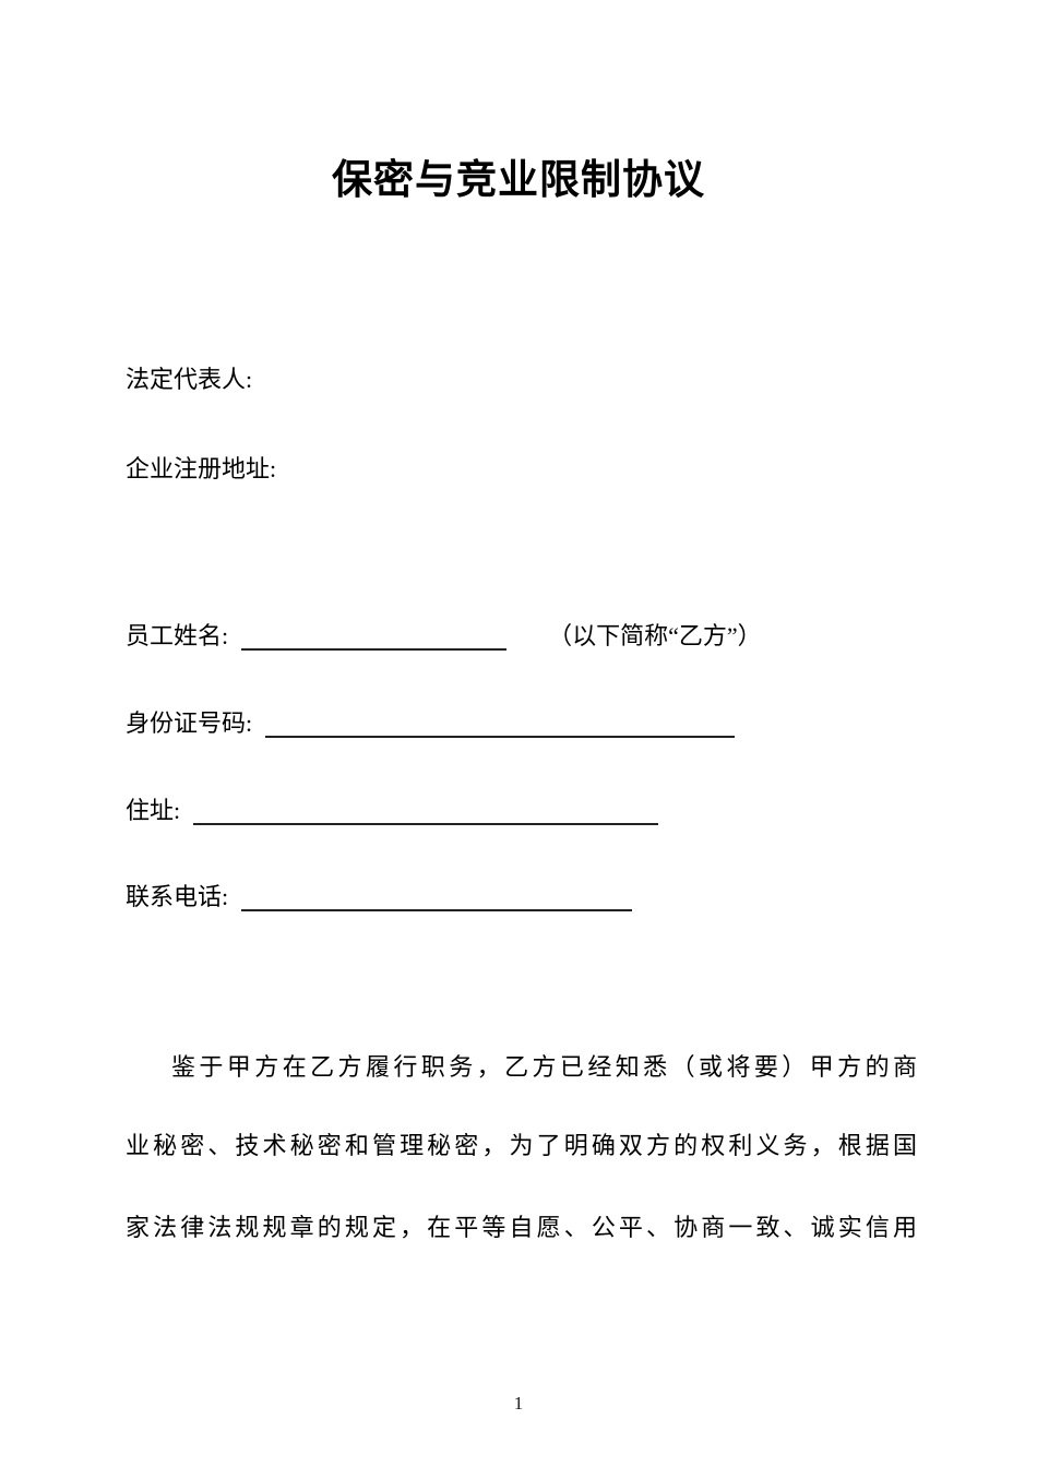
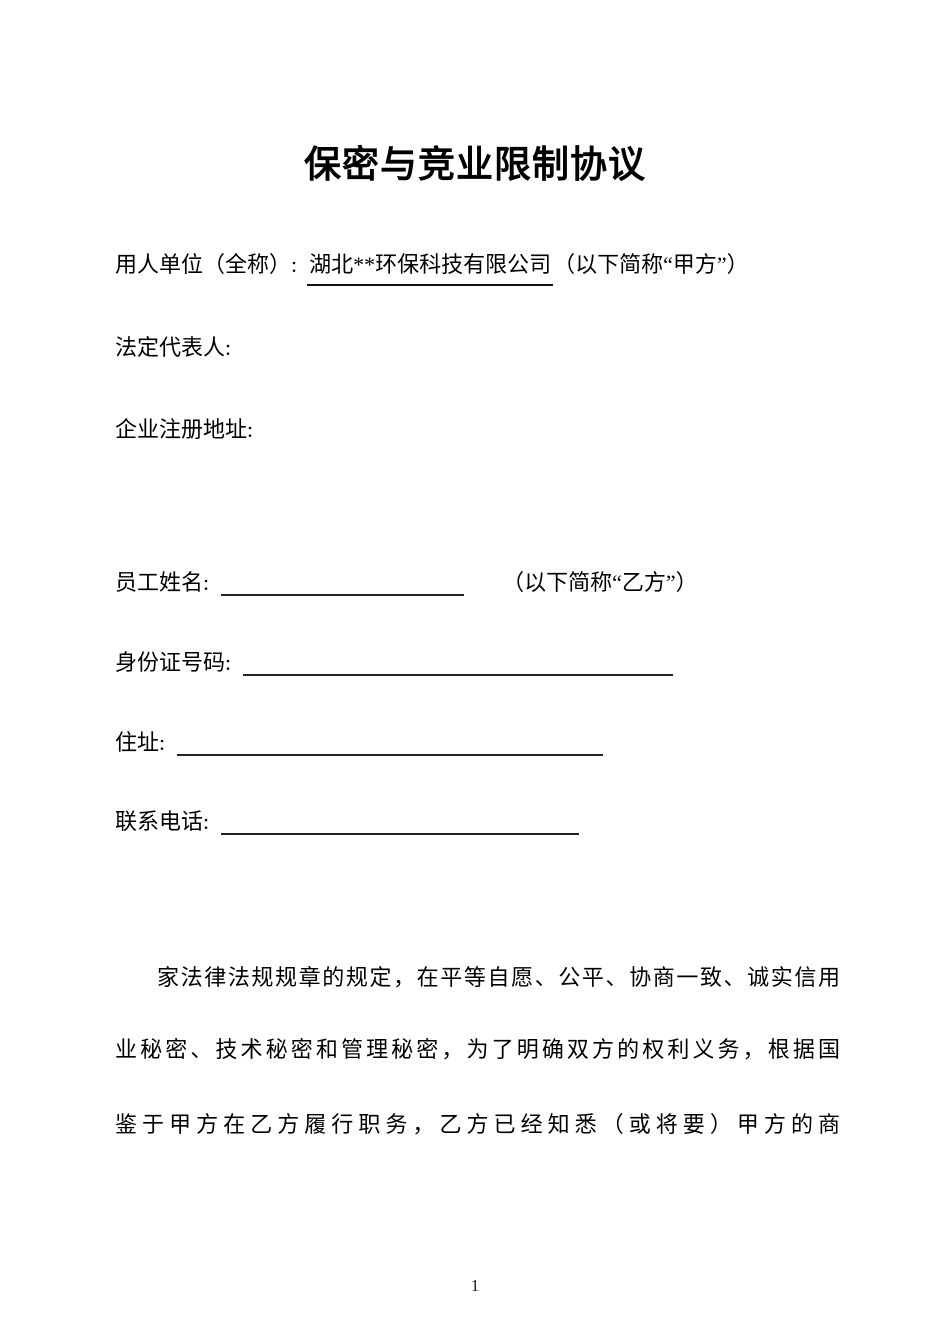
  保密与竞业限制协议
+ 用人单位（全称）: 湖北**环保科技有限公司（以下简称“甲方”）
  法定代表人:
  企业注册地址:
  员工姓名: （以下简称“乙方”）
  身份证号码:
  住址:
  联系电话:
- 鉴于甲方在乙方履行职务，乙方已经知悉（或将要）甲方的商
+ 家法律法规规章的规定，在平等自愿、公平、协商一致、诚实信用
  业秘密、技术秘密和管理秘密，为了明确双方的权利义务，根据国
- 家法律法规规章的规定，在平等自愿、公平、协商一致、诚实信用
+ 鉴于甲方在乙方履行职务，乙方已经知悉（或将要）甲方的商
  1
